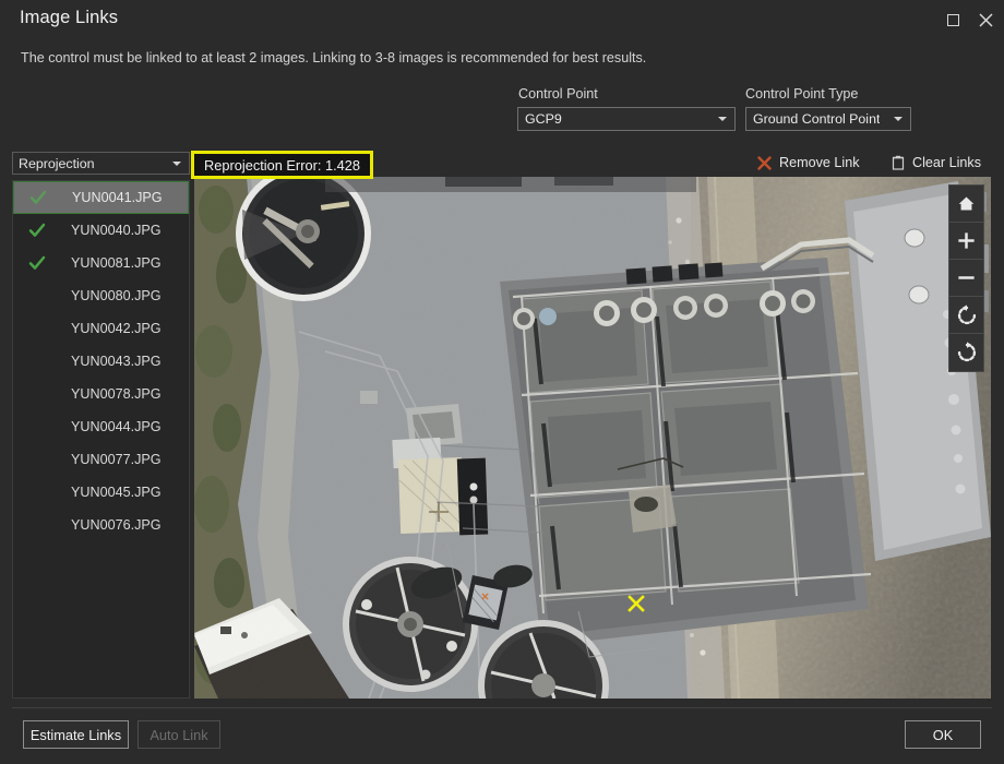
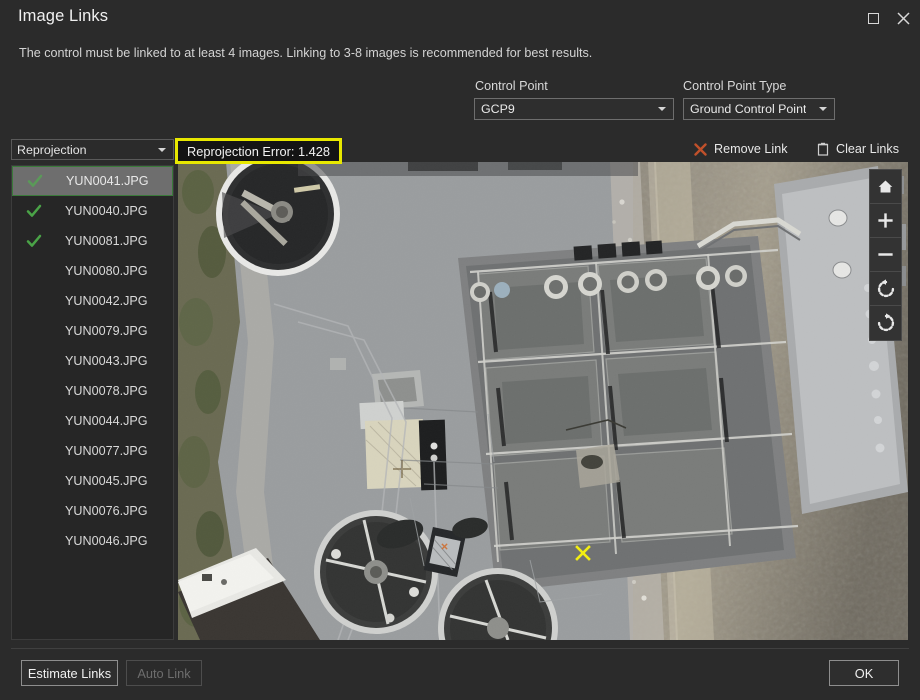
  Image Links
- The control must be linked to at least 2 images. Linking to 3-8 images is recommended for best results.
+ The control must be linked to at least 4 images. Linking to 3-8 images is recommended for best results.
  Control Point
  GCP9
  Control Point Type
  Ground Control Point
  Reprojection
  Reprojection Error: 1.428
  Remove Link
  Clear Links
  YUN0041.JPG
  YUN0040.JPG
  YUN0081.JPG
  YUN0080.JPG
  YUN0042.JPG
+ YUN0079.JPG
  YUN0043.JPG
  YUN0078.JPG
  YUN0044.JPG
  YUN0077.JPG
  YUN0045.JPG
  YUN0076.JPG
+ YUN0046.JPG
  Estimate Links
  Auto Link
  OK
